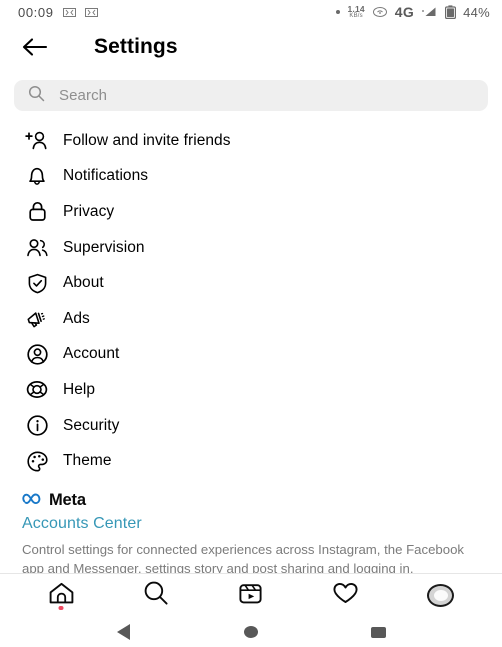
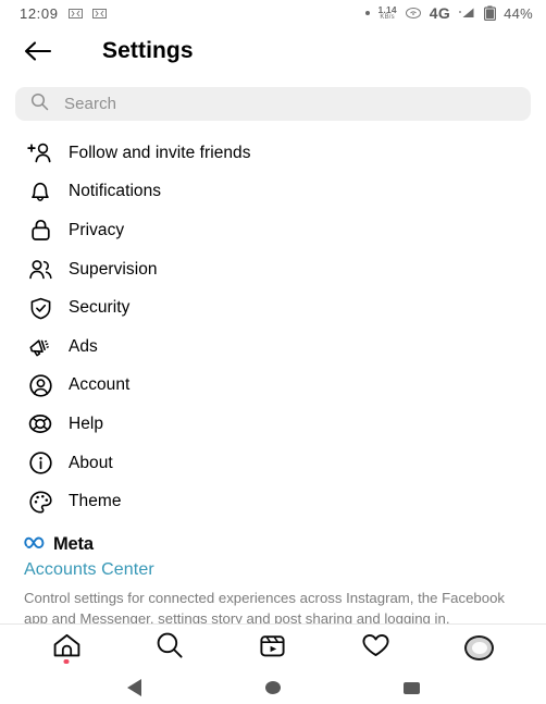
- 00:09
+ 12:09
  1.14
  4G
  44%
  Settings
  Search
  Follow and invite friends
  Notifications
  Privacy
  Supervision
- About
+ Security
  Ads
  Account
  Help
- Security
+ About
  Theme
  Meta
  Accounts Center
  Control settings for connected experiences across Instagram, the Facebook app and Messenger, settings story and post sharing and logging in.
